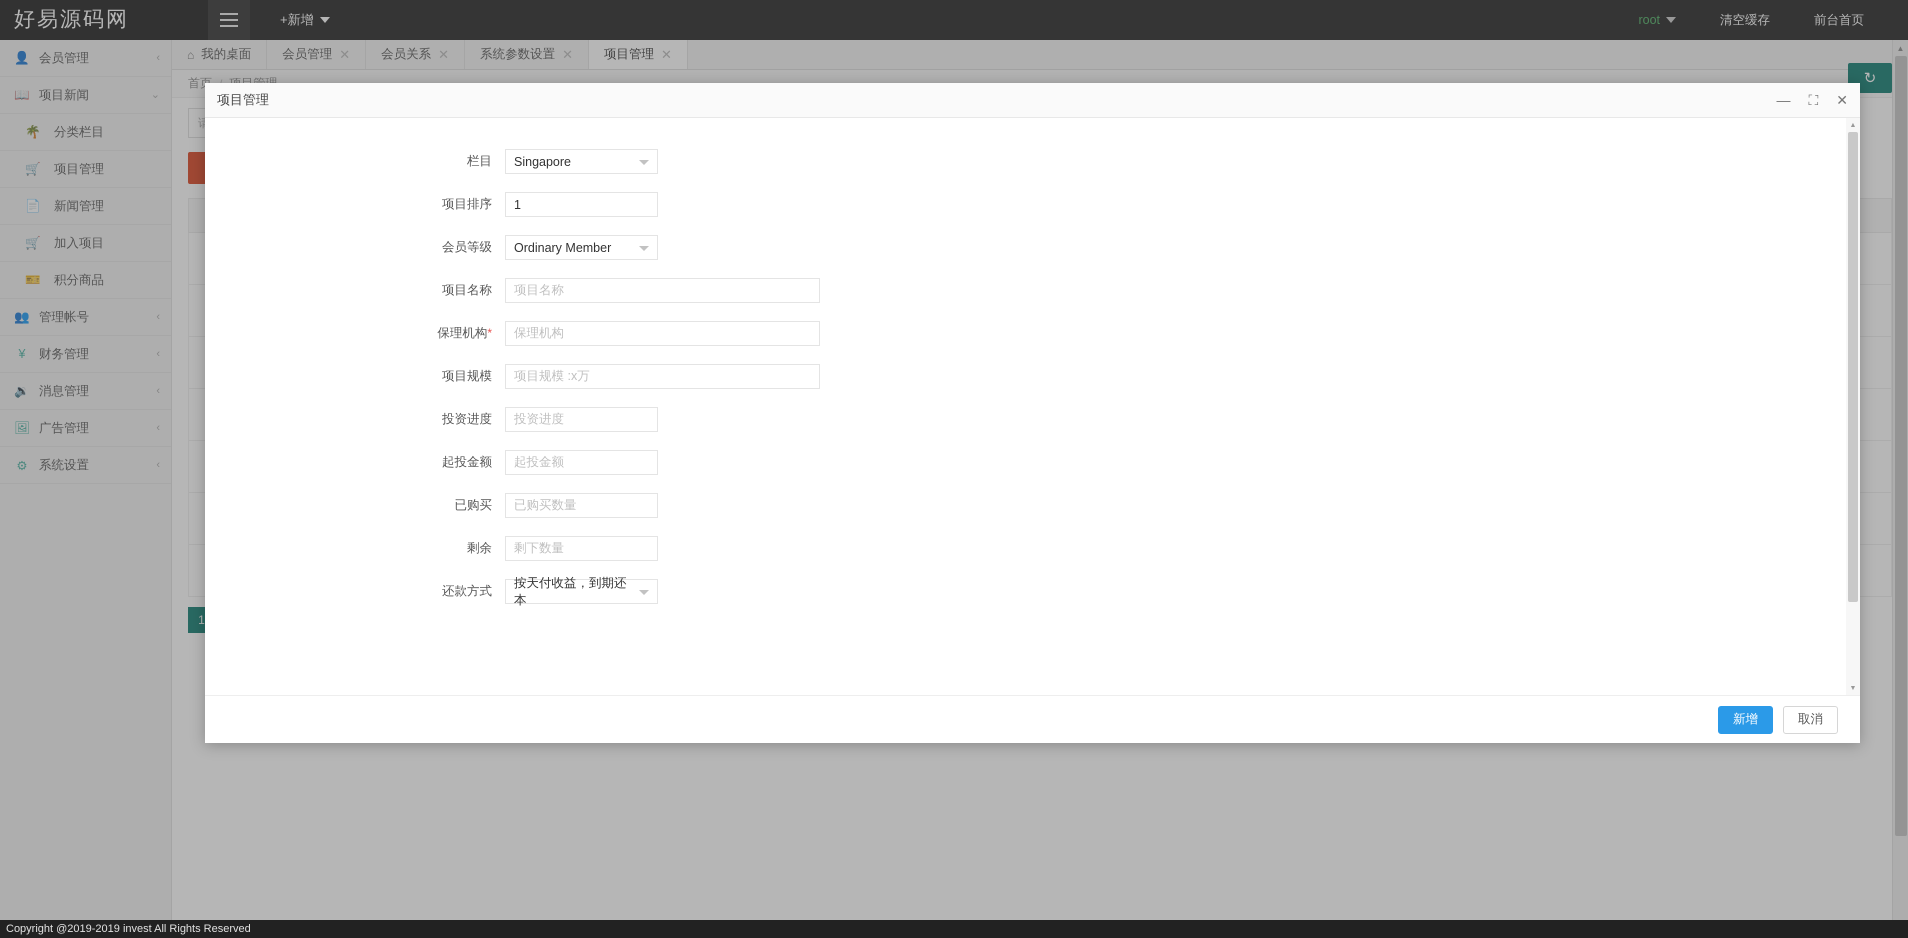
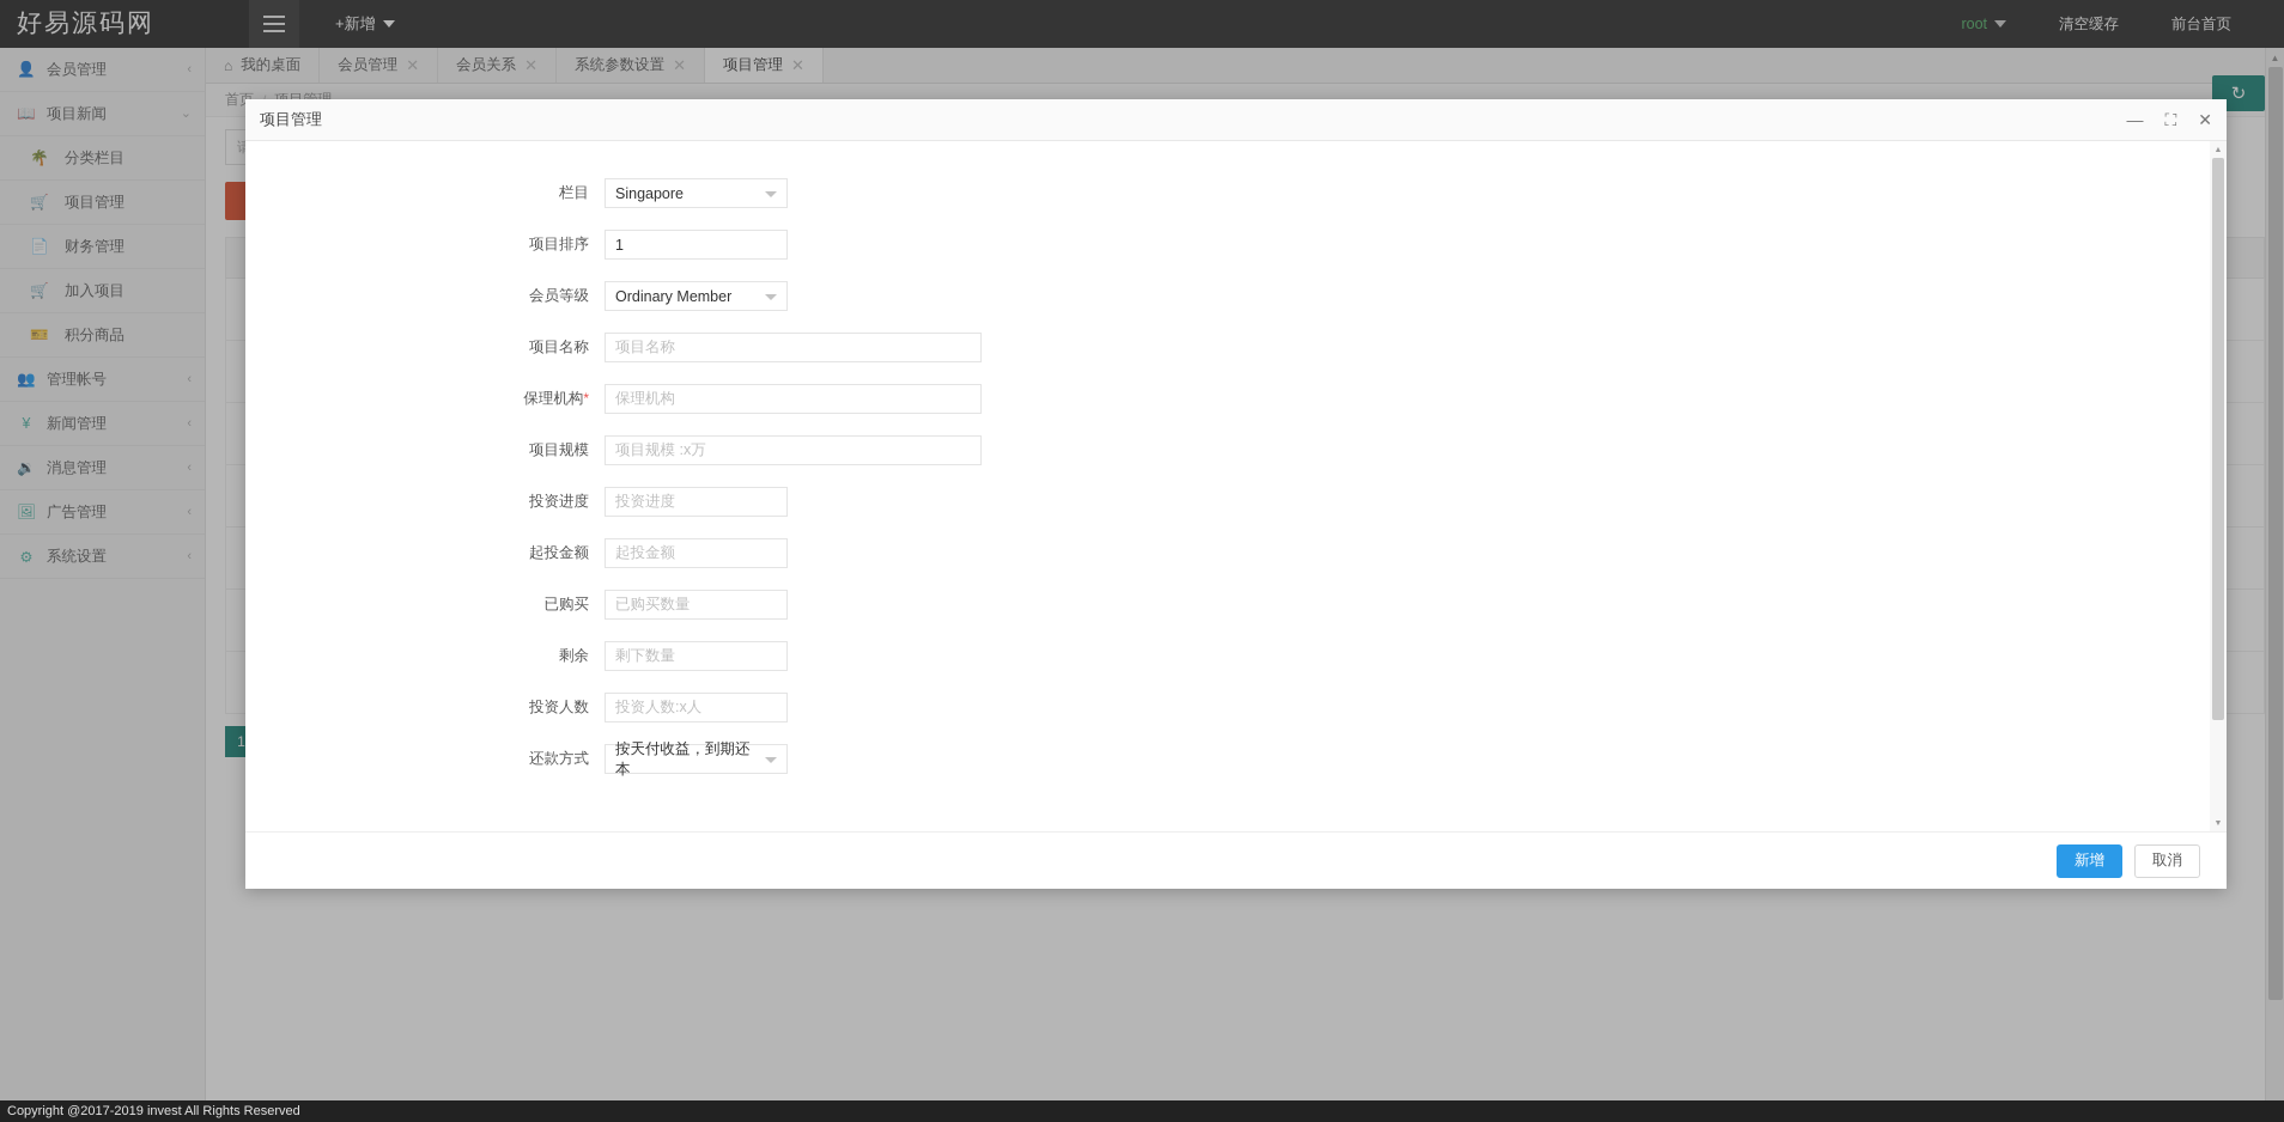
  好易源码网
  +新增
  root
  清空缓存
  前台首页
  👤
  会员管理
  ‹
  📖
  项目新闻
  ⌄
  🌴
  分类栏目
  🛒
  项目管理
  📄
- 新闻管理
+ 财务管理
  🛒
  加入项目
  🎫
  积分商品
  👥
  管理帐号
  ‹
  ¥
- 财务管理
+ 新闻管理
  ‹
  🔉
  消息管理
  ‹
  🖼
  广告管理
  ‹
  ⚙
  系统设置
  ‹
  ⌂
  我的桌面
  会员管理
  ✕
  会员关系
  ✕
  系统参数设置
  ✕
  项目管理
  ✕
  ↻
  1
  ▲
  项目管理
  —
  ⛶
  ✕
  栏目
  Singapore
  项目排序
  1
  会员等级
  Ordinary Member
  项目名称
  项目名称
  保理机构*
  保理机构
  项目规模
  项目规模 :x万
  投资进度
  投资进度
  起投金额
  起投金额
  已购买
  已购买数量
  剩余
  剩下数量
+ 投资人数
+ 投资人数:x人
  还款方式
  按天付收益，到期还本
  新增
  取消
- Copyright @2019-2019 invest All Rights Reserved
+ Copyright @2017-2019 invest All Rights Reserved
